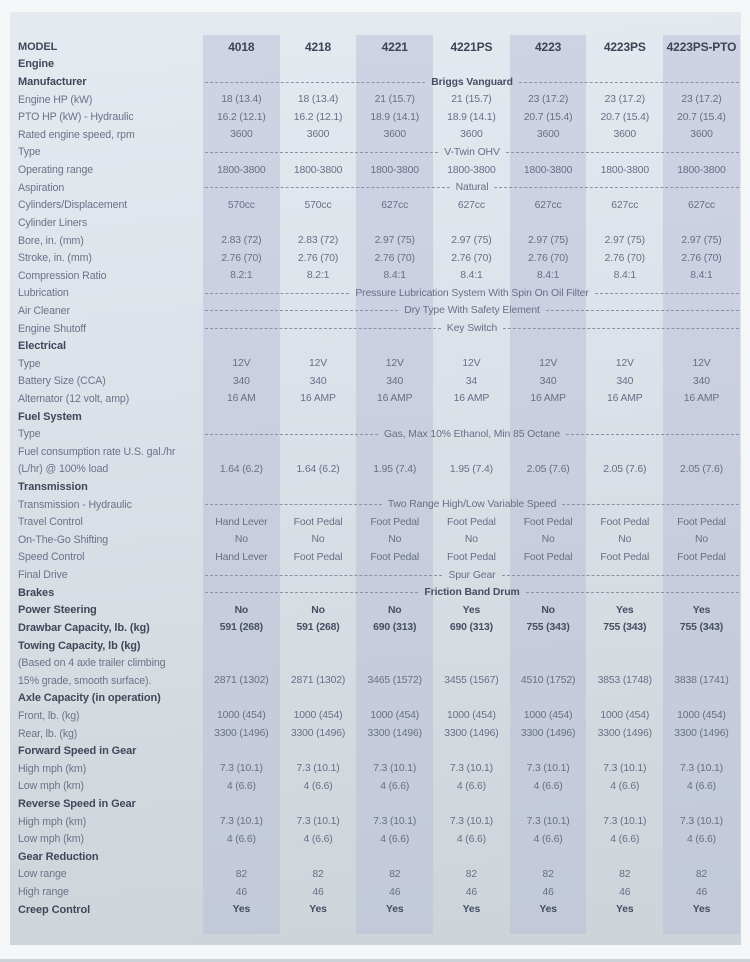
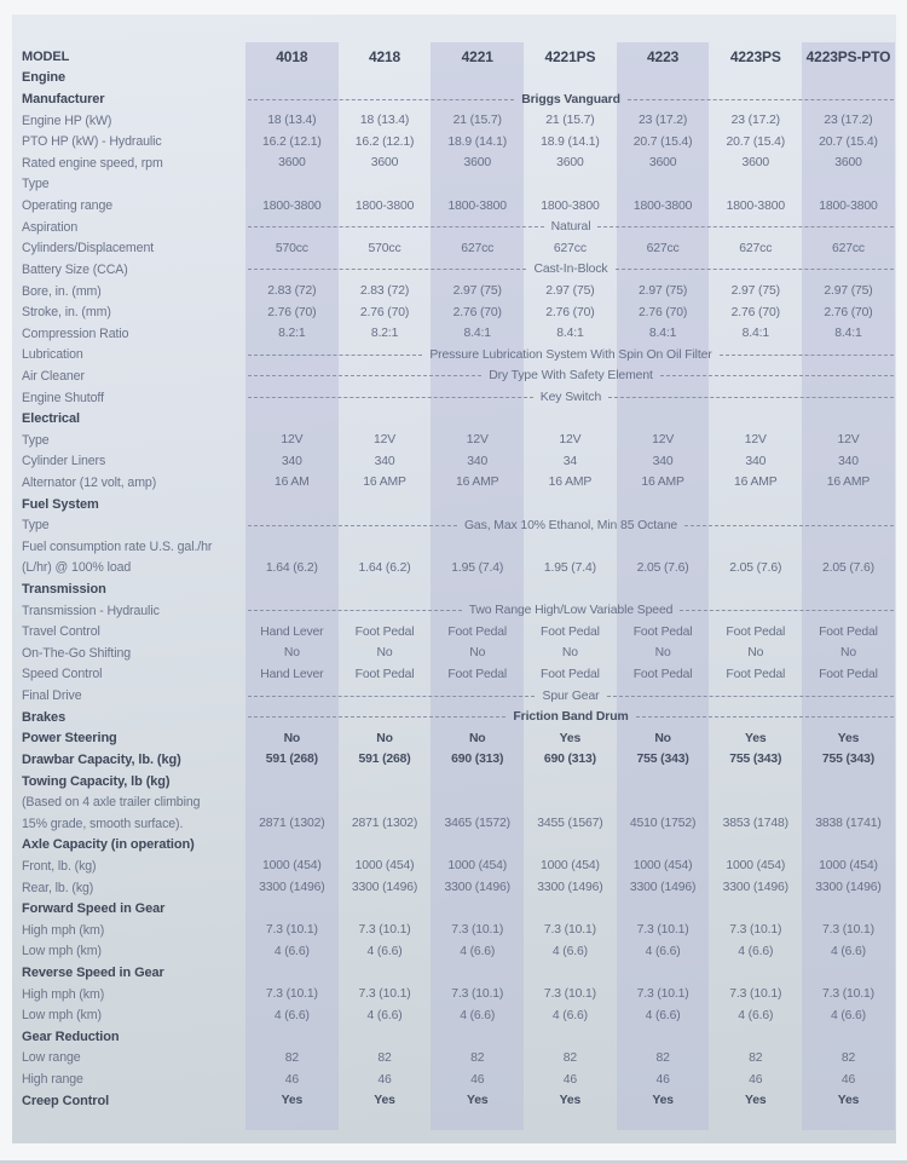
  MODEL
  4018
  4218
  4221
  4221PS
  4223
  4223PS
  4223PS-PTO
  Engine
  Manufacturer
  Briggs Vanguard
  Engine HP (kW)
  18 (13.4)
  18 (13.4)
  21 (15.7)
  21 (15.7)
  23 (17.2)
  23 (17.2)
  23 (17.2)
  PTO HP (kW) - Hydraulic
  16.2 (12.1)
  16.2 (12.1)
  18.9 (14.1)
  18.9 (14.1)
  20.7 (15.4)
  20.7 (15.4)
  20.7 (15.4)
  Rated engine speed, rpm
  3600
  3600
  3600
  3600
  3600
  3600
  3600
  Type
- V-Twin OHV
  Operating range
  1800-3800
  1800-3800
  1800-3800
  1800-3800
  1800-3800
  1800-3800
  1800-3800
  Aspiration
  Natural
  Cylinders/Displacement
  570cc
  570cc
  627cc
  627cc
  627cc
  627cc
  627cc
- Cylinder Liners
+ Battery Size (CCA)
+ Cast-In-Block
  Bore, in. (mm)
  2.83 (72)
  2.83 (72)
  2.97 (75)
  2.97 (75)
  2.97 (75)
  2.97 (75)
  2.97 (75)
  Stroke, in. (mm)
  2.76 (70)
  2.76 (70)
  2.76 (70)
  2.76 (70)
  2.76 (70)
  2.76 (70)
  2.76 (70)
  Compression Ratio
  8.2:1
  8.2:1
  8.4:1
  8.4:1
  8.4:1
  8.4:1
  8.4:1
  Lubrication
  Pressure Lubrication System With Spin On Oil Filter
  Air Cleaner
  Dry Type With Safety Element
  Engine Shutoff
  Key Switch
  Electrical
  Type
  12V
  12V
  12V
  12V
  12V
  12V
  12V
- Battery Size (CCA)
+ Cylinder Liners
  340
  340
  340
  34
  340
  340
  340
  Alternator (12 volt, amp)
  16 AM
  16 AMP
  16 AMP
  16 AMP
  16 AMP
  16 AMP
  16 AMP
  Fuel System
  Type
  Gas, Max 10% Ethanol, Min 85 Octane
  Fuel consumption rate U.S. gal./hr
  (L/hr) @ 100% load
  1.64 (6.2)
  1.64 (6.2)
  1.95 (7.4)
  1.95 (7.4)
  2.05 (7.6)
  2.05 (7.6)
  2.05 (7.6)
  Transmission
  Transmission - Hydraulic
  Two Range High/Low Variable Speed
  Travel Control
  Hand Lever
  Foot Pedal
  Foot Pedal
  Foot Pedal
  Foot Pedal
  Foot Pedal
  Foot Pedal
  On-The-Go Shifting
  No
  No
  No
  No
  No
  No
  No
  Speed Control
  Hand Lever
  Foot Pedal
  Foot Pedal
  Foot Pedal
  Foot Pedal
  Foot Pedal
  Foot Pedal
  Final Drive
  Spur Gear
  Brakes
  Friction Band Drum
  Power Steering
  No
  No
  No
  Yes
  No
  Yes
  Yes
  Drawbar Capacity, lb. (kg)
  591 (268)
  591 (268)
  690 (313)
  690 (313)
  755 (343)
  755 (343)
  755 (343)
  Towing Capacity, lb (kg)
  (Based on 4 axle trailer climbing
  15% grade, smooth surface).
  2871 (1302)
  2871 (1302)
  3465 (1572)
  3455 (1567)
  4510 (1752)
  3853 (1748)
  3838 (1741)
  Axle Capacity (in operation)
  Front, lb. (kg)
  1000 (454)
  1000 (454)
  1000 (454)
  1000 (454)
  1000 (454)
  1000 (454)
  1000 (454)
  Rear, lb. (kg)
  3300 (1496)
  3300 (1496)
  3300 (1496)
  3300 (1496)
  3300 (1496)
  3300 (1496)
  3300 (1496)
  Forward Speed in Gear
  High mph (km)
  7.3 (10.1)
  7.3 (10.1)
  7.3 (10.1)
  7.3 (10.1)
  7.3 (10.1)
  7.3 (10.1)
  7.3 (10.1)
  Low mph (km)
  4 (6.6)
  4 (6.6)
  4 (6.6)
  4 (6.6)
  4 (6.6)
  4 (6.6)
  4 (6.6)
  Reverse Speed in Gear
  High mph (km)
  7.3 (10.1)
  7.3 (10.1)
  7.3 (10.1)
  7.3 (10.1)
  7.3 (10.1)
  7.3 (10.1)
  7.3 (10.1)
  Low mph (km)
  4 (6.6)
  4 (6.6)
  4 (6.6)
  4 (6.6)
  4 (6.6)
  4 (6.6)
  4 (6.6)
  Gear Reduction
  Low range
  82
  82
  82
  82
  82
  82
  82
  High range
  46
  46
  46
  46
  46
  46
  46
  Creep Control
  Yes
  Yes
  Yes
  Yes
  Yes
  Yes
  Yes
